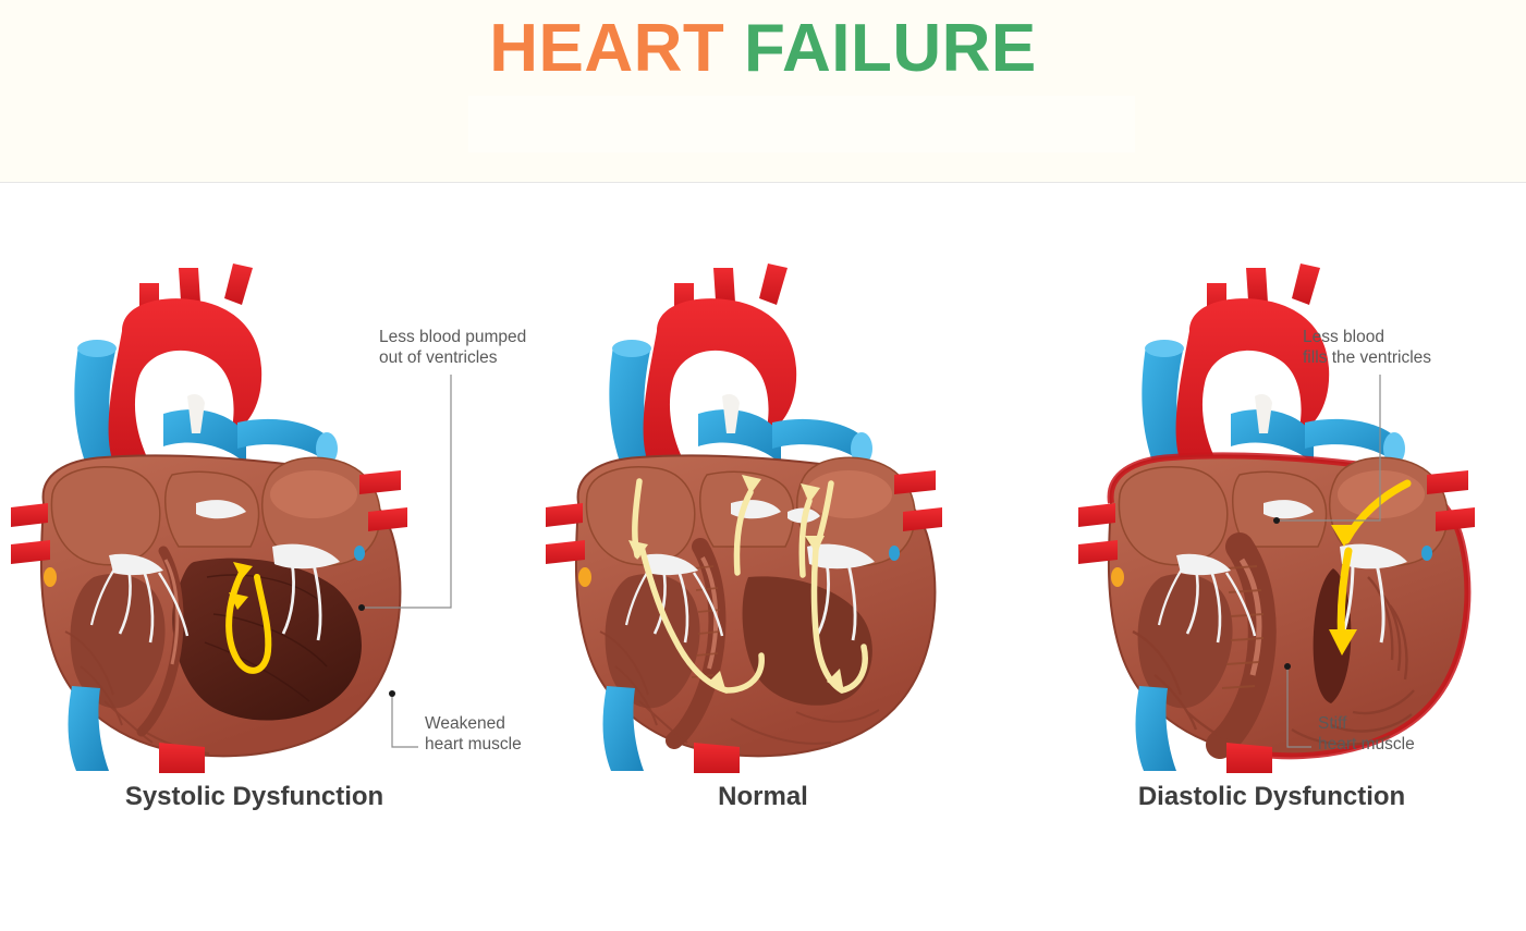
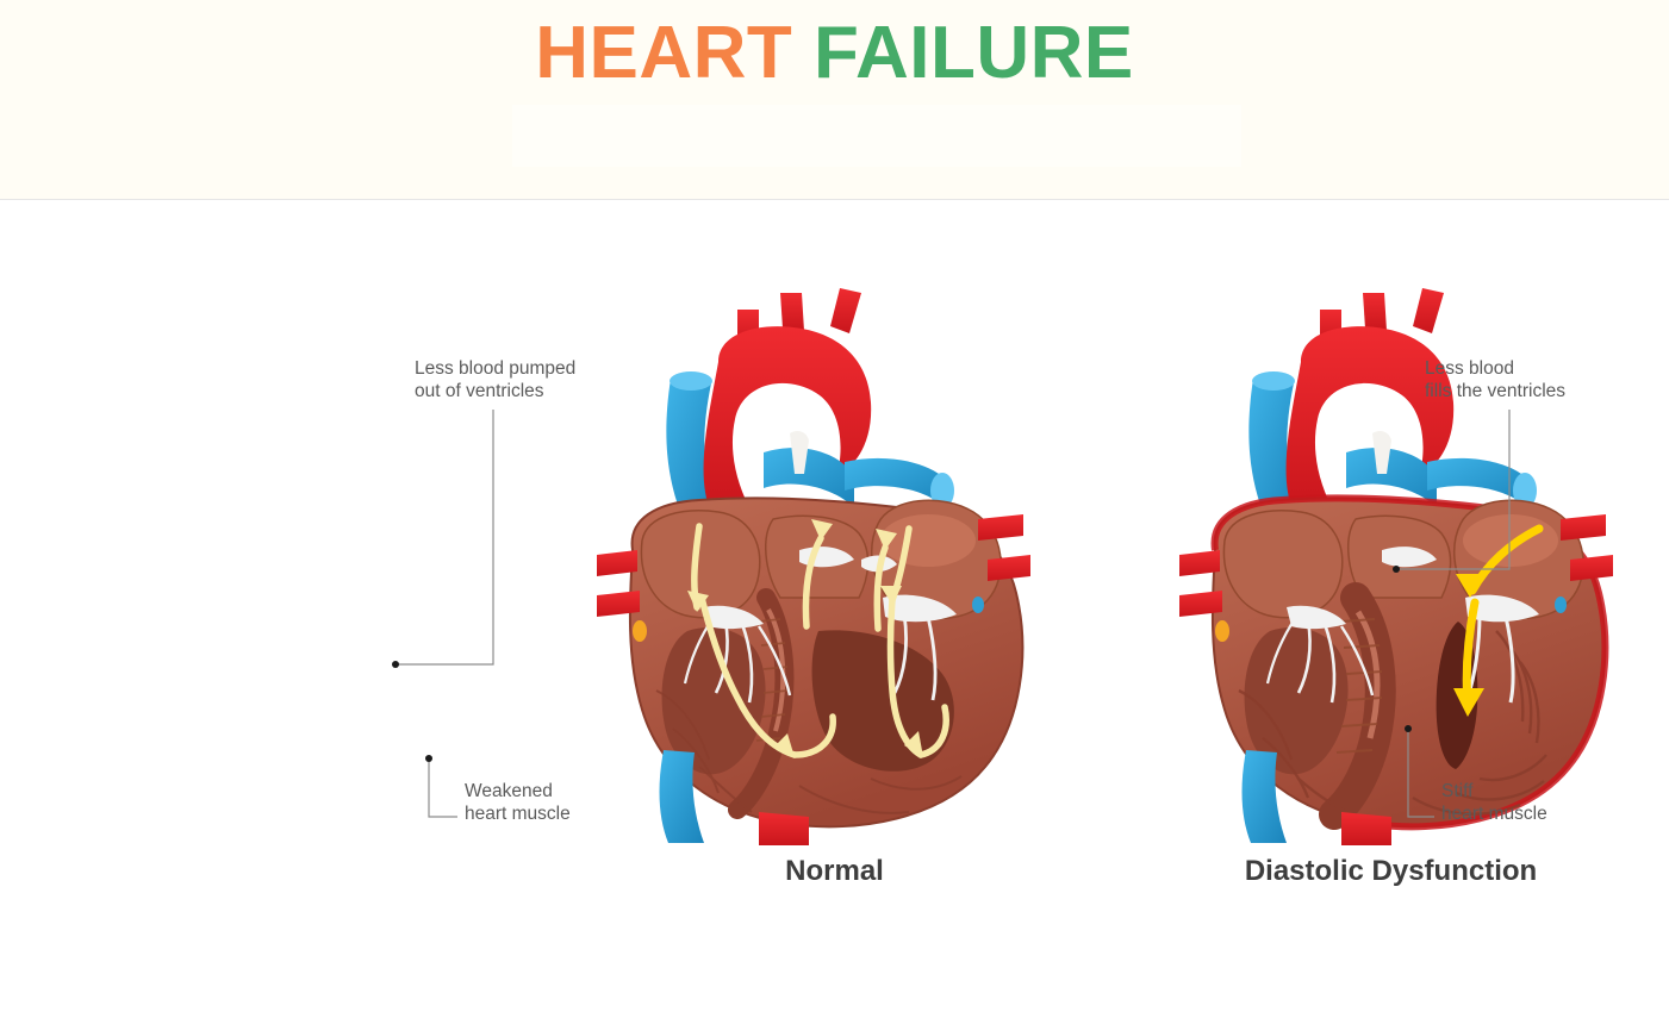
  HEART FAILURE
- Systolic Dysfunction
  Normal
  Diastolic Dysfunction
  Less blood pumped
  out of ventricles
  Weakened
  heart muscle
  Less blood
  fills the ventricles
  Stiff
  heart muscle
